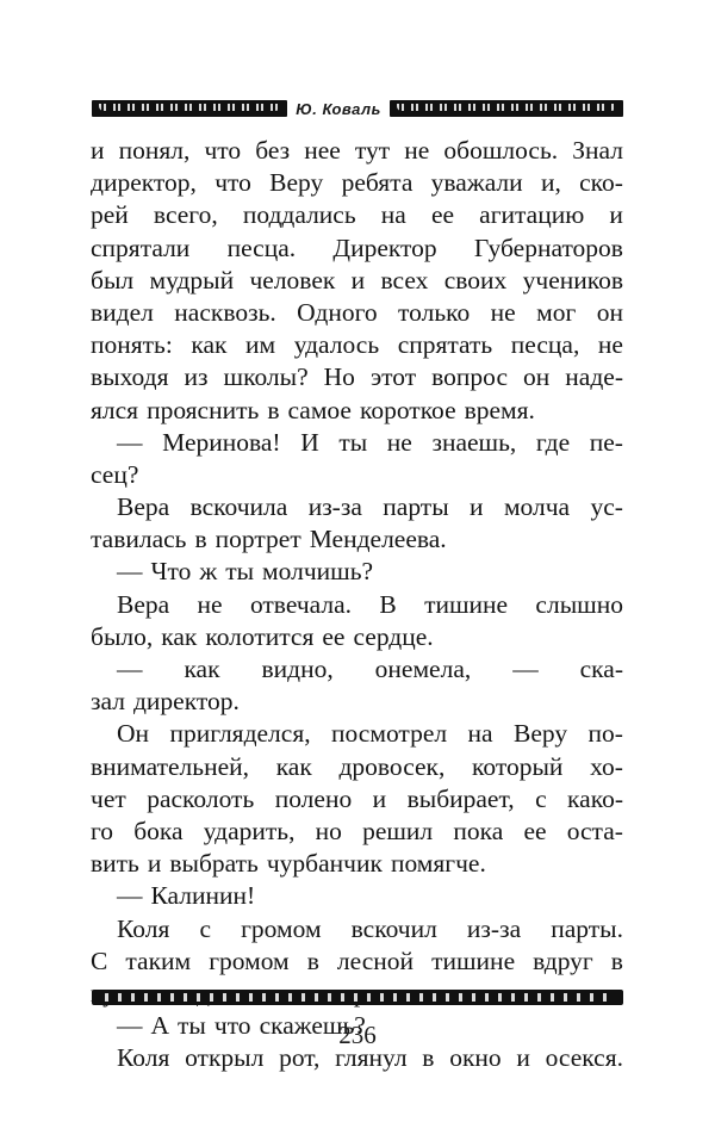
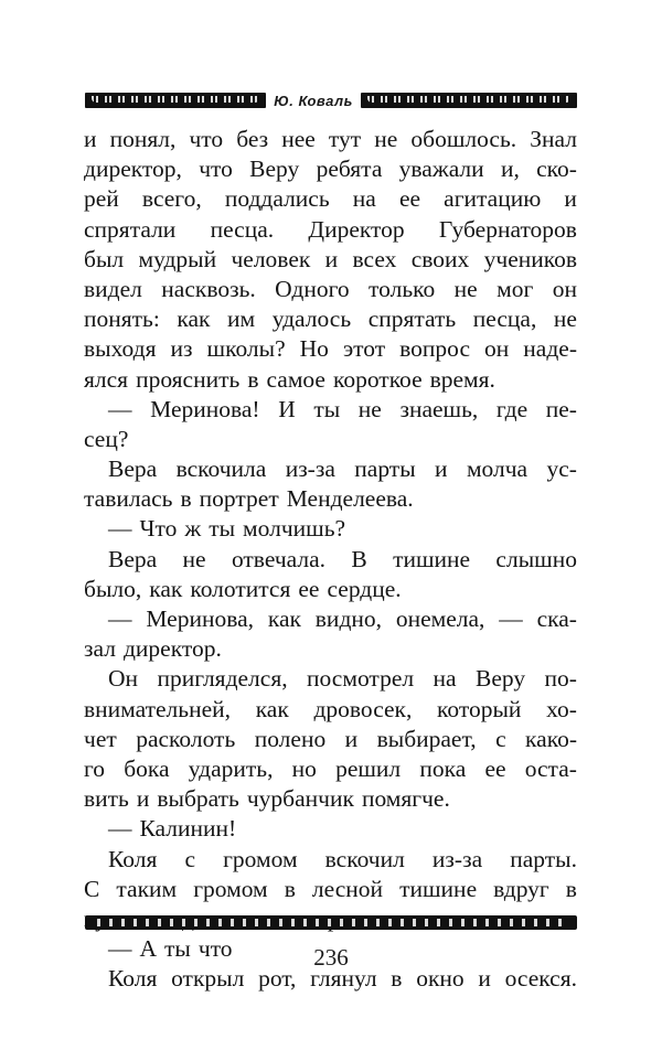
  Ю. Коваль
  и
  понял,
  что
  без
  нее
  тут
  не
  обошлось.
  Знал
  директор,
  что
  Веру
  ребята
  уважали
  и,
  ско-
  рей
  всего,
  поддались
  на
  ее
  агитацию
  и
  спрятали
  песца.
  Директор
  Губернаторов
  был
  мудрый
  человек
  и
  всех
  своих
  учеников
  видел
  насквозь.
  Одного
  только
  не
  мог
  он
  понять:
  как
  им
  удалось
  спрятать
  песца,
  не
  выходя
  из
  школы?
  Но
  этот
  вопрос
  он
  наде-
  ялся
  прояснить
  в
  самое
  короткое
  время.
  —
  Меринова!
  И
  ты
  не
  знаешь,
  где
  пе-
  сец?
  Вера
  вскочила
  из-за
  парты
  и
  молча
  ус-
  тавилась
  в
  портрет
  Менделеева.
  —
  Что
  ж
  ты
  молчишь?
  Вера
  не
  отвечала.
  В
  тишине
  слышно
  было,
  как
  колотится
  ее
  сердце.
  —
+ Меринова,
  как
  видно,
  онемела,
  —
  ска-
  зал
  директор.
  Он
  пригляделся,
  посмотрел
  на
  Веру
  по-
  внимательней,
  как
  дровосек,
  который
  хо-
  чет
  расколоть
  полено
  и
  выбирает,
  с
  како-
  го
  бока
  ударить,
  но
  решил
  пока
  ее
  оста-
  вить
  и
  выбрать
  чурбанчик
  помягче.
  —
  Калинин!
  Коля
  с
  громом
  вскочил
  из-за
  парты.
  С
  таким
  громом
  в
  лесной
  тишине
  вдруг
  в
  —
  А
  ты
  что
- скажешь?
  Коля
  открыл
  рот,
  глянул
  в
  окно
  и
  осекся.
  236
